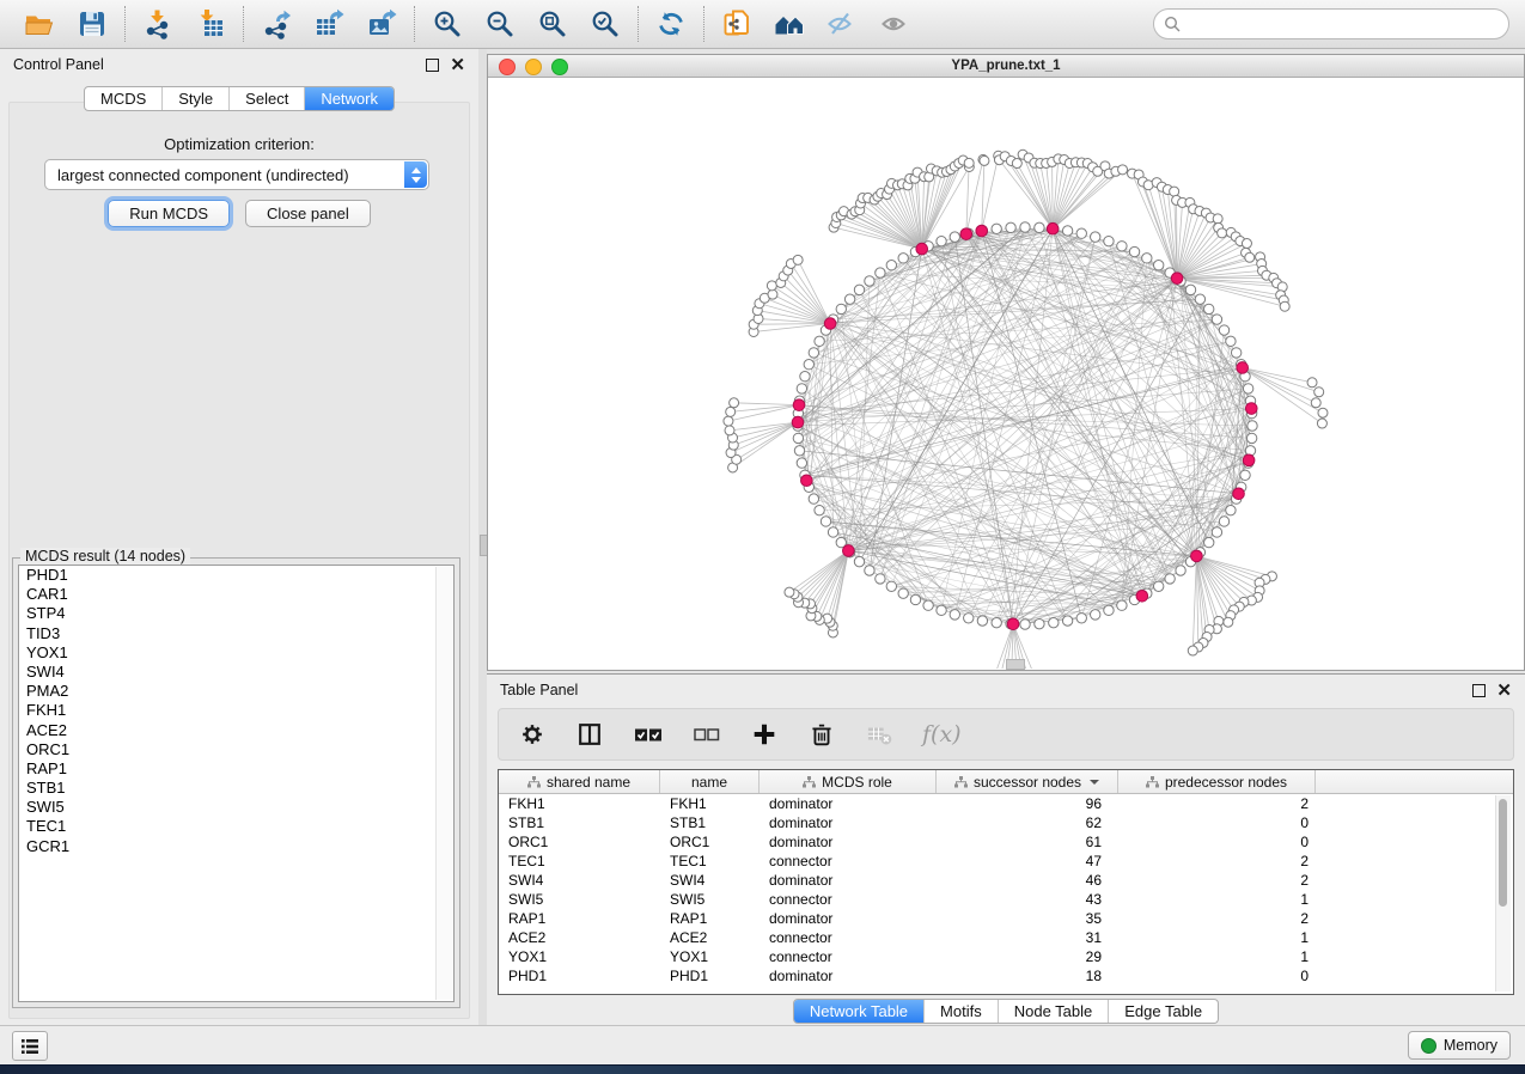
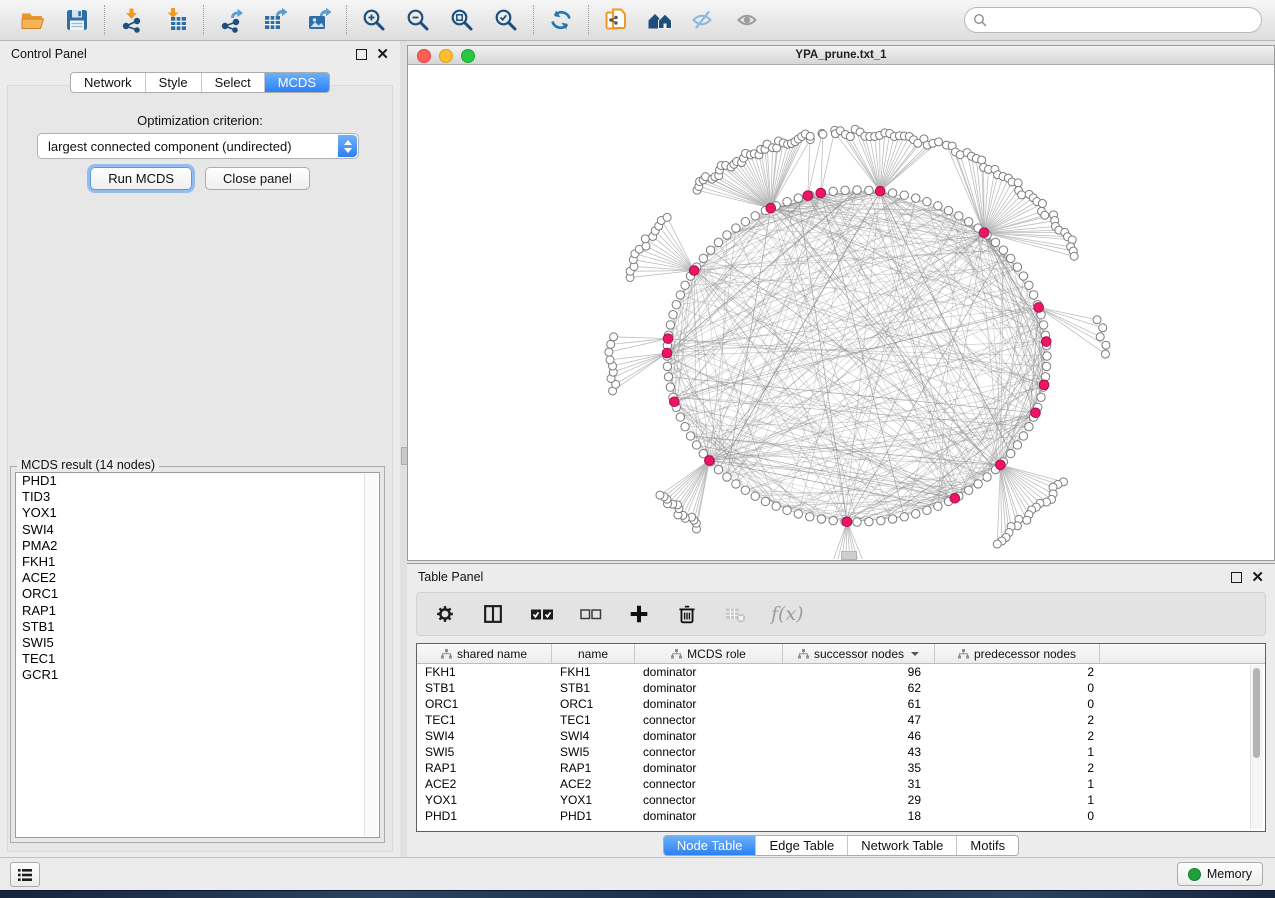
  Control Panel
  ✕
- MCDS
+ Network
  Style
  Select
- Network
+ MCDS
  Optimization criterion:
  largest connected component (undirected)
  Run MCDS
  Close panel
  MCDS result (14 nodes)
  PHD1
- CAR1
- STP4
  TID3
  YOX1
  SWI4
  PMA2
  FKH1
  ACE2
  ORC1
  RAP1
  STB1
  SWI5
  TEC1
  GCR1
  YPA_prune.txt_1
  Table Panel
  ✕
  f(x)
  shared name
  name
  MCDS role
  successor nodes
  predecessor nodes
  FKH1
  FKH1
  dominator
  96
  2
  STB1
  STB1
  dominator
  62
  0
  ORC1
  ORC1
  dominator
  61
  0
  TEC1
  TEC1
  connector
  47
  2
  SWI4
  SWI4
  dominator
  46
  2
  SWI5
  SWI5
  connector
  43
  1
  RAP1
  RAP1
  dominator
  35
  2
  ACE2
  ACE2
  connector
  31
  1
  YOX1
  YOX1
  connector
  29
  1
  PHD1
  PHD1
  dominator
  18
  0
- Network Table
+ Node Table
- Motifs
+ Edge Table
- Node Table
+ Network Table
- Edge Table
+ Motifs
  Memory
